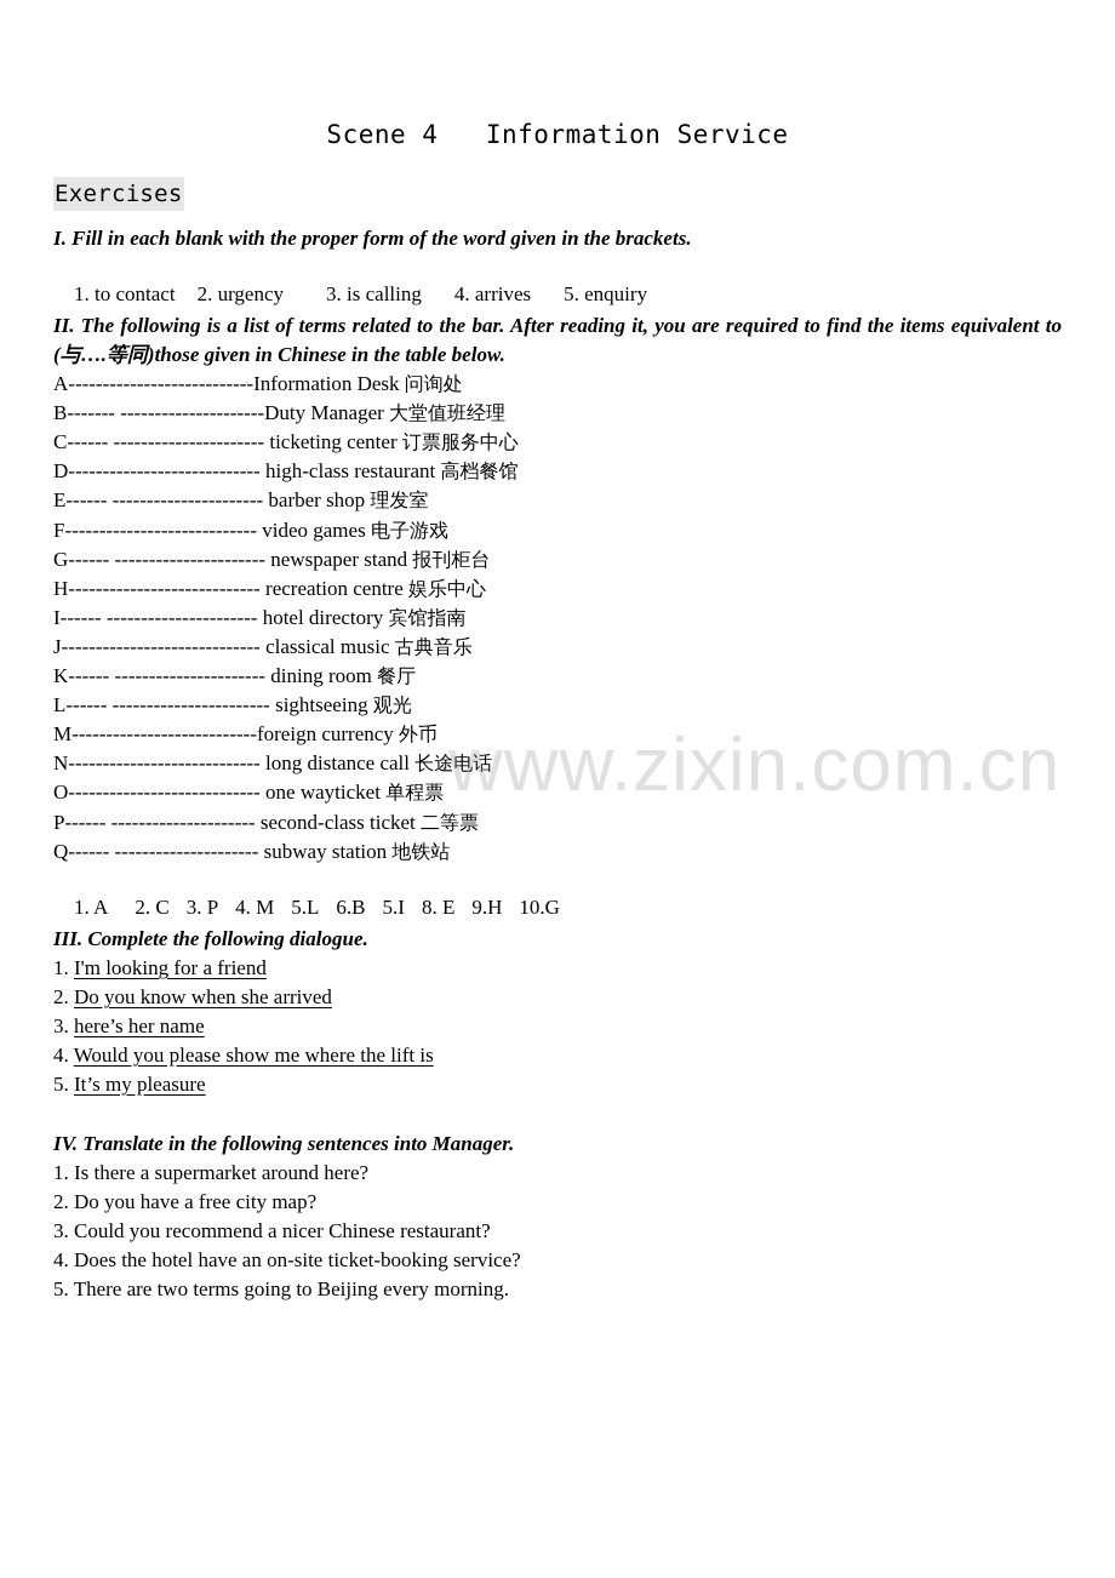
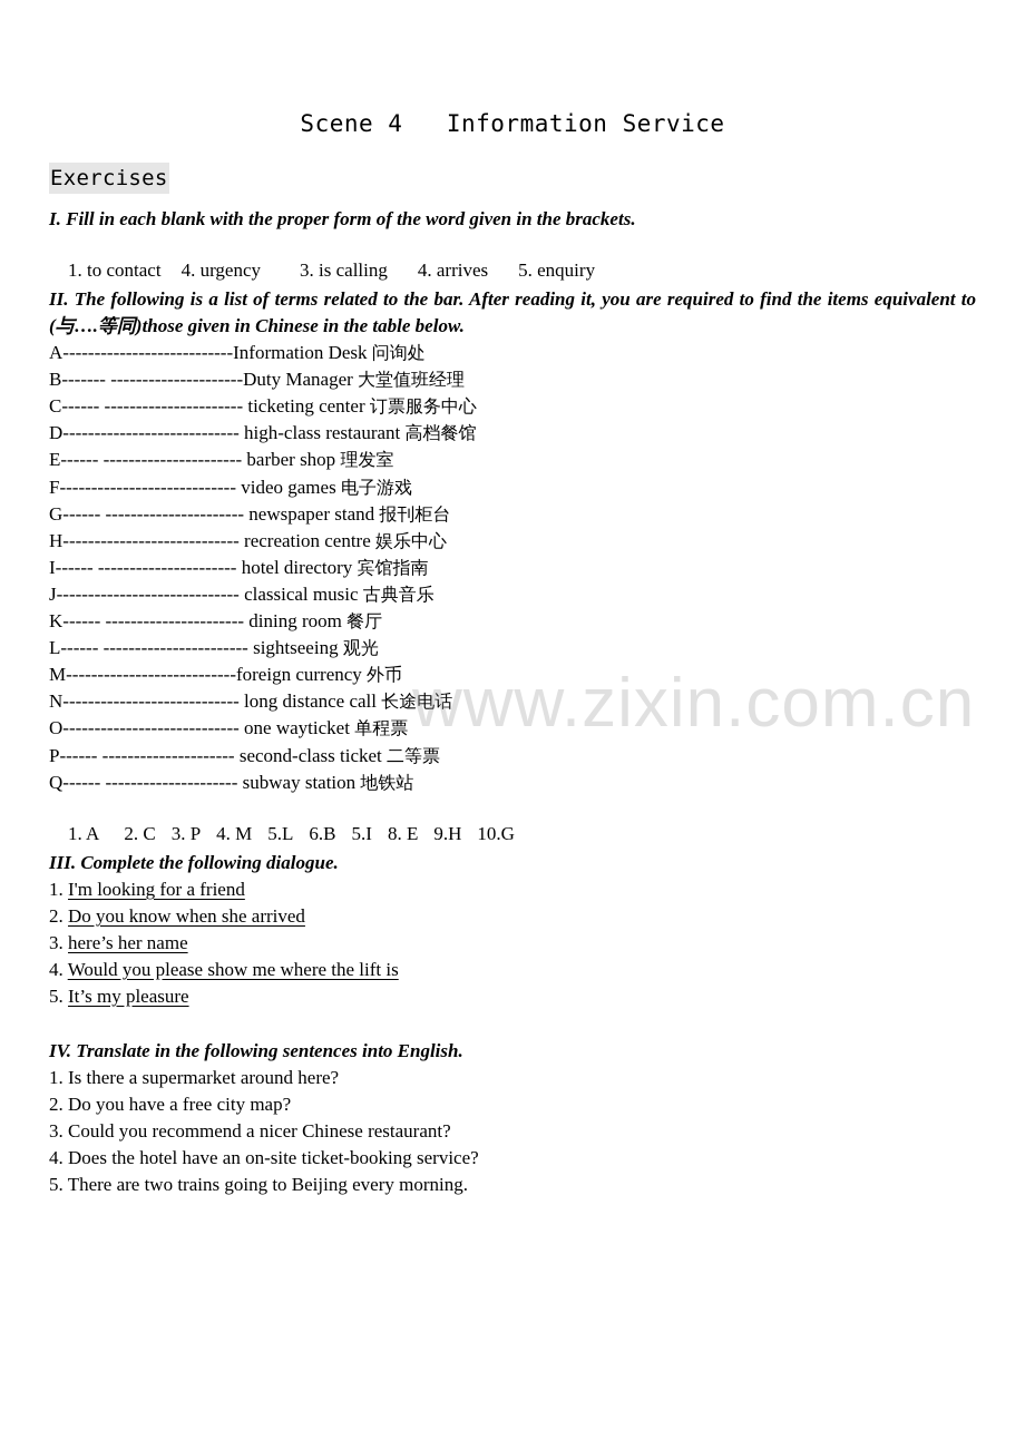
  Scene 4 Information Service
  Exercises
  I. Fill in each blank with the proper form of the word given in the brackets.
- 1. to contact 2. urgency 3. is calling 4. arrives 5. enquiry
+ 1. to contact 4. urgency 3. is calling 4. arrives 5. enquiry
  II. The following is a list of terms related to the bar. After reading it, you are required to find the items equivalent to (与….等同)those given in Chinese in the table below.
  A---------------------------Information Desk 问询处
  B------- ---------------------Duty Manager 大堂值班经理
  C------ ---------------------- ticketing center 订票服务中心
  D---------------------------- high-class restaurant 高档餐馆
  E------ ---------------------- barber shop 理发室
  F---------------------------- video games 电子游戏
  G------ ---------------------- newspaper stand 报刊柜台
  H---------------------------- recreation centre 娱乐中心
  I------ ---------------------- hotel directory 宾馆指南
  J----------------------------- classical music 古典音乐
  K------ ---------------------- dining room 餐厅
  L------ ----------------------- sightseeing 观光
  M---------------------------foreign currency 外币
  N---------------------------- long distance call 长途电话
  O---------------------------- one wayticket 单程票
  P------ --------------------- second-class ticket 二等票
  Q------ --------------------- subway station 地铁站
  1. A 2. C 3. P 4. M 5.L 6.B 5.I 8. E 9.H 10.G
  III. Complete the following dialogue.
  1. I'm looking for a friend
  2. Do you know when she arrived
  3. here’s her name
  4. Would you please show me where the lift is
  5. It’s my pleasure
- IV. Translate in the following sentences into Manager.
+ IV. Translate in the following sentences into English.
  1. Is there a supermarket around here?
  2. Do you have a free city map?
  3. Could you recommend a nicer Chinese restaurant?
  4. Does the hotel have an on-site ticket-booking service?
- 5. There are two terms going to Beijing every morning.
+ 5. There are two trains going to Beijing every morning.
  www.zixin.com.cn
